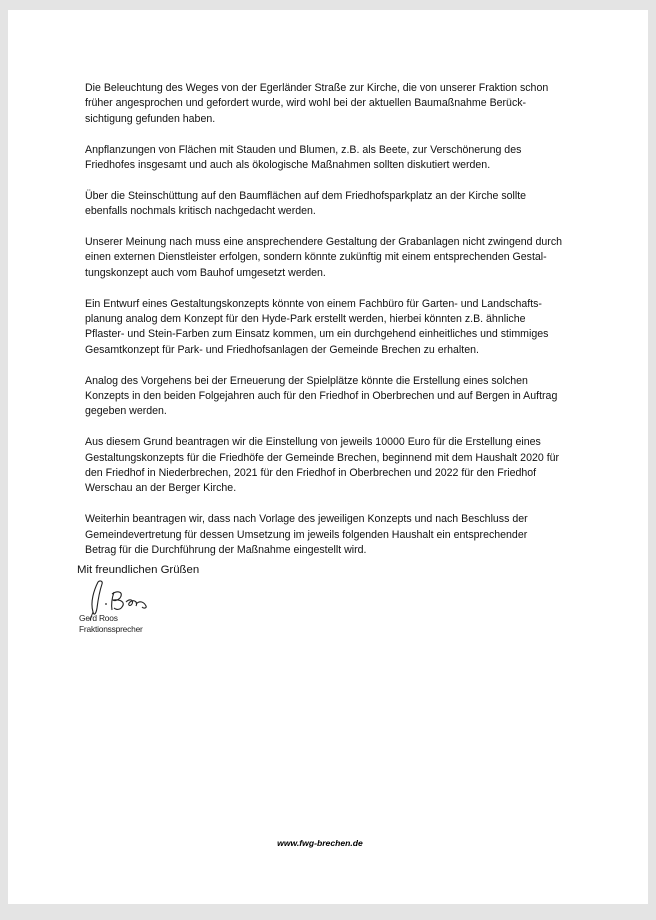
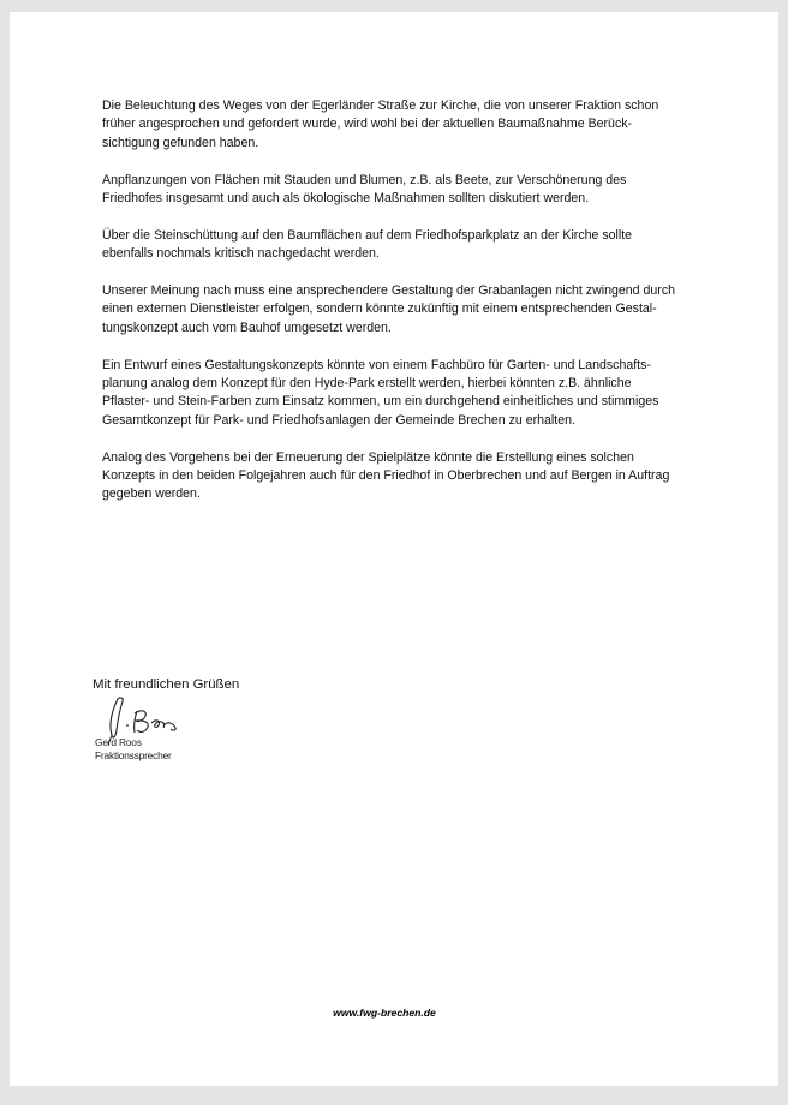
  Die Beleuchtung des Weges von der Egerländer Straße zur Kirche, die von unserer Fraktion schon
  früher angesprochen und gefordert wurde, wird wohl bei der aktuellen Baumaßnahme Berück-
  sichtigung gefunden haben.
  Anpflanzungen von Flächen mit Stauden und Blumen, z.B. als Beete, zur Verschönerung des
  Friedhofes insgesamt und auch als ökologische Maßnahmen sollten diskutiert werden.
  Über die Steinschüttung auf den Baumflächen auf dem Friedhofsparkplatz an der Kirche sollte
  ebenfalls nochmals kritisch nachgedacht werden.
  Unserer Meinung nach muss eine ansprechendere Gestaltung der Grabanlagen nicht zwingend durch
  einen externen Dienstleister erfolgen, sondern könnte zukünftig mit einem entsprechenden Gestal-
  tungskonzept auch vom Bauhof umgesetzt werden.
  Ein Entwurf eines Gestaltungskonzepts könnte von einem Fachbüro für Garten- und Landschafts-
  planung analog dem Konzept für den Hyde-Park erstellt werden, hierbei könnten z.B. ähnliche
  Pflaster- und Stein-Farben zum Einsatz kommen, um ein durchgehend einheitliches und stimmiges
  Gesamtkonzept für Park- und Friedhofsanlagen der Gemeinde Brechen zu erhalten.
  Analog des Vorgehens bei der Erneuerung der Spielplätze könnte die Erstellung eines solchen
  Konzepts in den beiden Folgejahren auch für den Friedhof in Oberbrechen und auf Bergen in Auftrag
  gegeben werden.
- Aus diesem Grund beantragen wir die Einstellung von jeweils 10000 Euro für die Erstellung eines
- Gestaltungskonzepts für die Friedhöfe der Gemeinde Brechen, beginnend mit dem Haushalt 2020 für
- den Friedhof in Niederbrechen, 2021 für den Friedhof in Oberbrechen und 2022 für den Friedhof
- Werschau an der Berger Kirche.
- Weiterhin beantragen wir, dass nach Vorlage des jeweiligen Konzepts und nach Beschluss der
- Gemeindevertretung für dessen Umsetzung im jeweils folgenden Haushalt ein entsprechender
- Betrag für die Durchführung der Maßnahme eingestellt wird.
  Mit freundlichen Grüßen
  Gerd Roos
  Fraktionssprecher
  www.fwg-brechen.de
